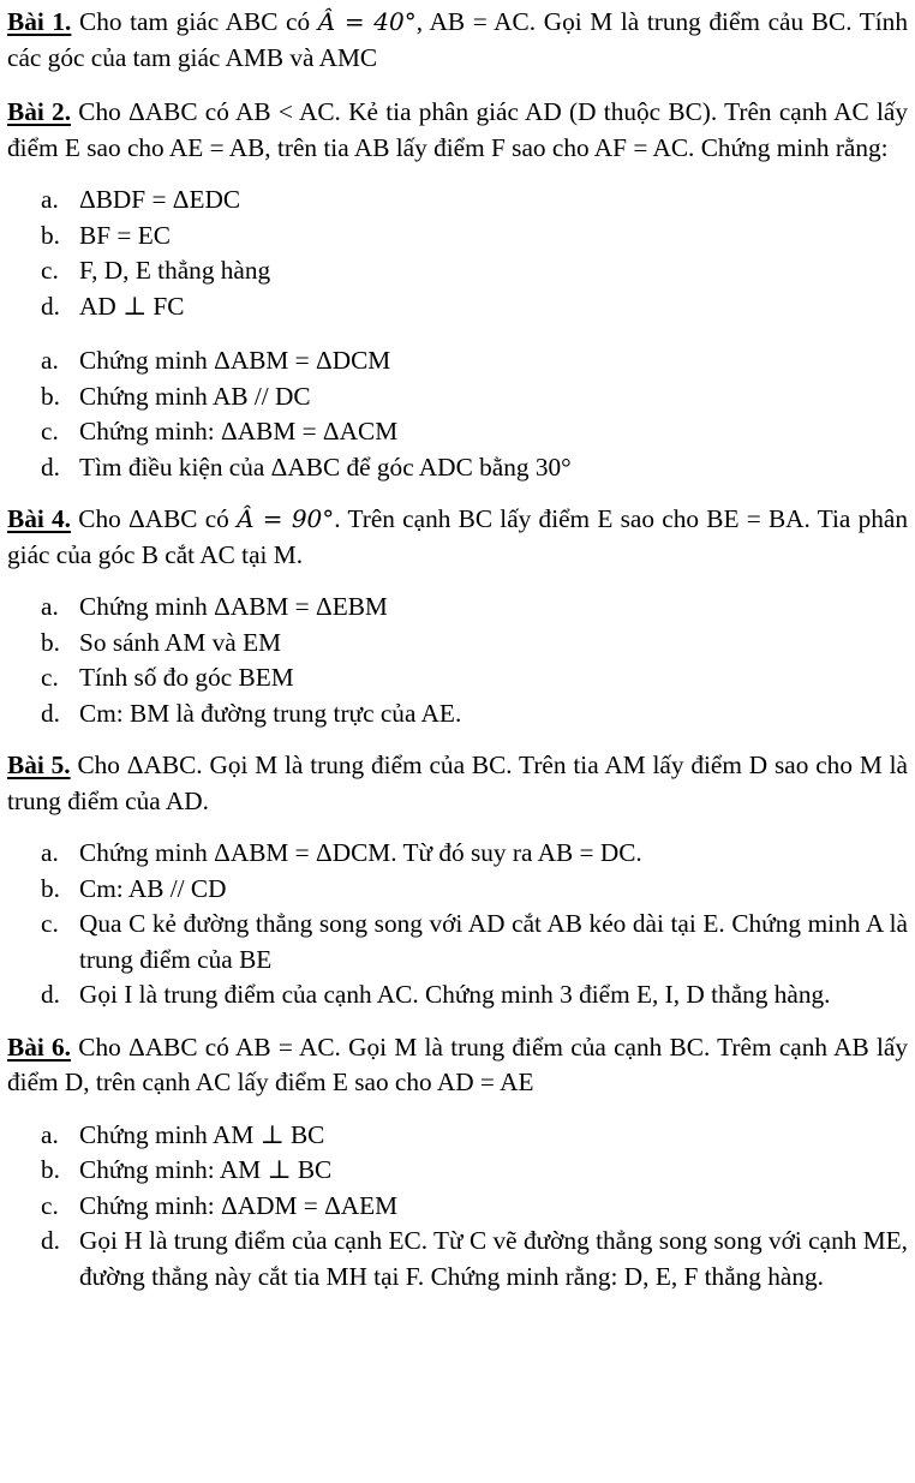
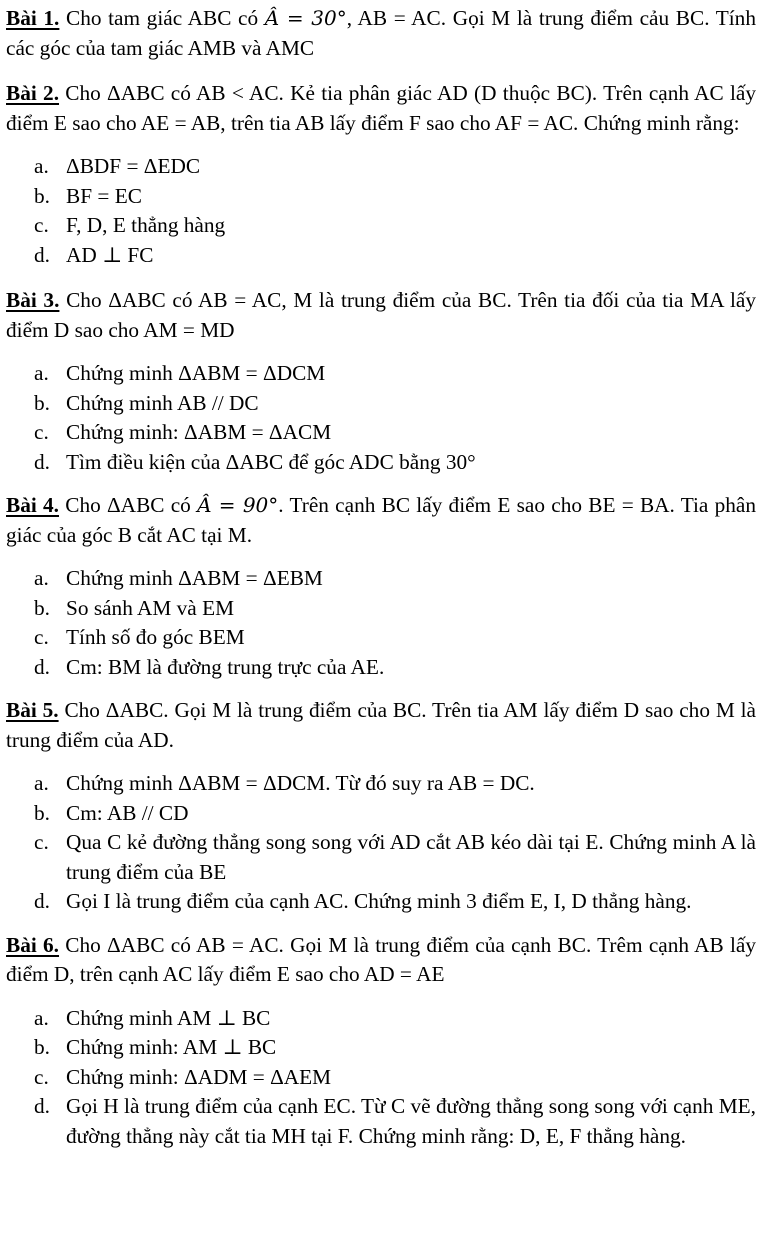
- Bài 1. Cho tam giác ABC có Â = 40°, AB = AC. Gọi M là trung điểm cảu BC. Tính các góc của tam giác AMB và AMC
+ Bài 1. Cho tam giác ABC có Â = 30°, AB = AC. Gọi M là trung điểm cảu BC. Tính các góc của tam giác AMB và AMC
  Bài 2. Cho ΔABC có AB < AC. Kẻ tia phân giác AD (D thuộc BC). Trên cạnh AC lấy điểm E sao cho AE = AB, trên tia AB lấy điểm F sao cho AF = AC. Chứng minh rằng:
  a.
  ΔBDF = ΔEDC
  b.
  BF = EC
  c.
  F, D, E thẳng hàng
  d.
  AD ⊥ FC
+ Bài 3. Cho ΔABC có AB = AC, M là trung điểm của BC. Trên tia đối của tia MA lấy điểm D sao cho AM = MD
  a.
  Chứng minh ΔABM = ΔDCM
  b.
  Chứng minh AB // DC
  c.
  Chứng minh: ΔABM = ΔACM
  d.
  Tìm điều kiện của ΔABC để góc ADC bằng 30°
  Bài 4. Cho ΔABC có Â = 90°. Trên cạnh BC lấy điểm E sao cho BE = BA. Tia phân giác của góc B cắt AC tại M.
  a.
  Chứng minh ΔABM = ΔEBM
  b.
  So sánh AM và EM
  c.
  Tính số đo góc BEM
  d.
  Cm: BM là đường trung trực của AE.
  Bài 5. Cho ΔABC. Gọi M là trung điểm của BC. Trên tia AM lấy điểm D sao cho M là trung điểm của AD.
  a.
  Chứng minh ΔABM = ΔDCM. Từ đó suy ra AB = DC.
  b.
  Cm: AB // CD
  c.
  Qua C kẻ đường thẳng song song với AD cắt AB kéo dài tại E. Chứng minh A là trung điểm của BE
  d.
  Gọi I là trung điểm của cạnh AC. Chứng minh 3 điểm E, I, D thẳng hàng.
  Bài 6. Cho ΔABC có AB = AC. Gọi M là trung điểm của cạnh BC. Trêm cạnh AB lấy điểm D, trên cạnh AC lấy điểm E sao cho AD = AE
  a.
  Chứng minh AM ⊥ BC
  b.
  Chứng minh: AM ⊥ BC
  c.
  Chứng minh: ΔADM = ΔAEM
  d.
  Gọi H là trung điểm của cạnh EC. Từ C vẽ đường thẳng song song với cạnh ME, đường thẳng này cắt tia MH tại F. Chứng minh rằng: D, E, F thẳng hàng.
